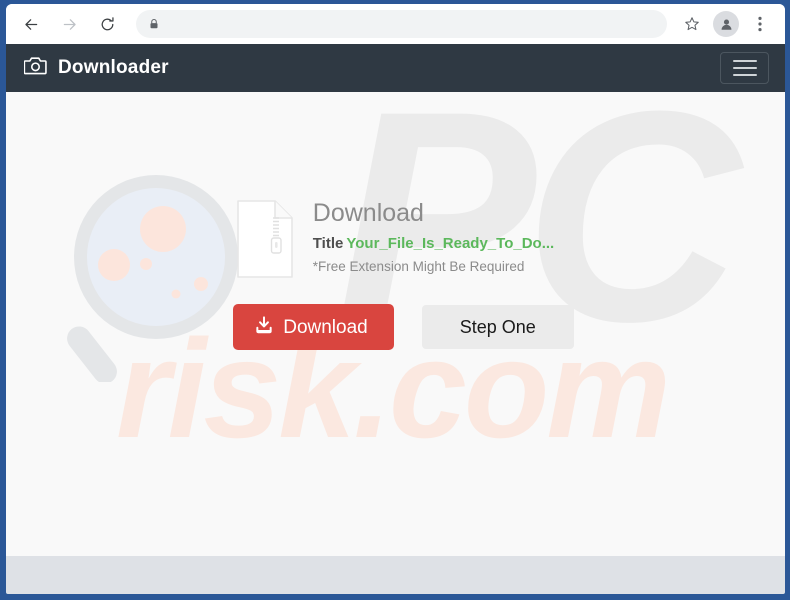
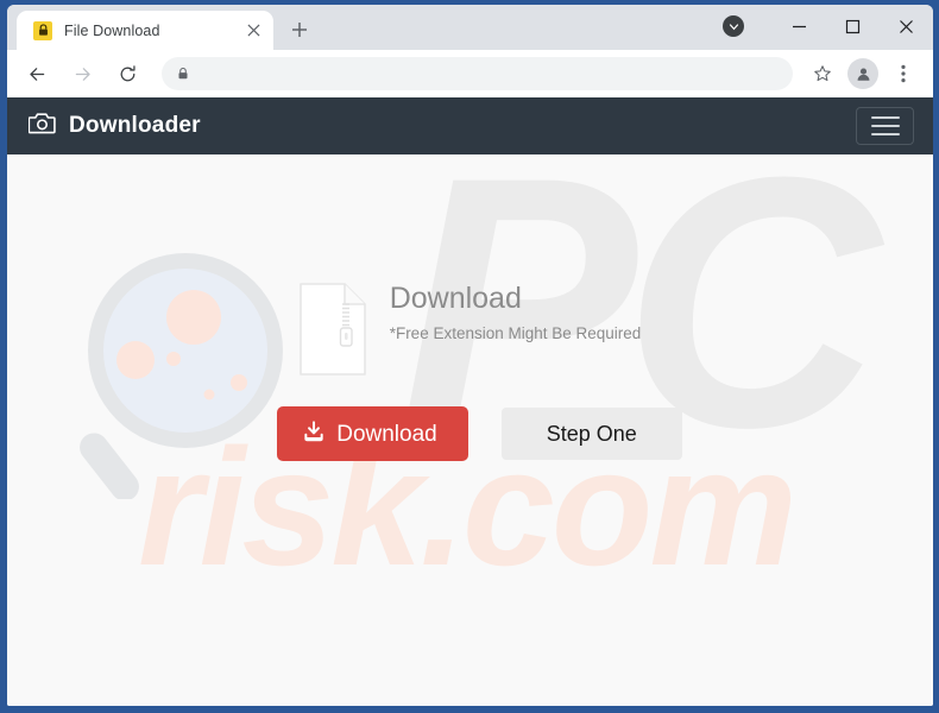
+ File Download
  Downloader
  PC
  risk.com
  Download
- Title Your_File_Is_Ready_To_Do...
  *Free Extension Might Be Required
  Download
  Step One
